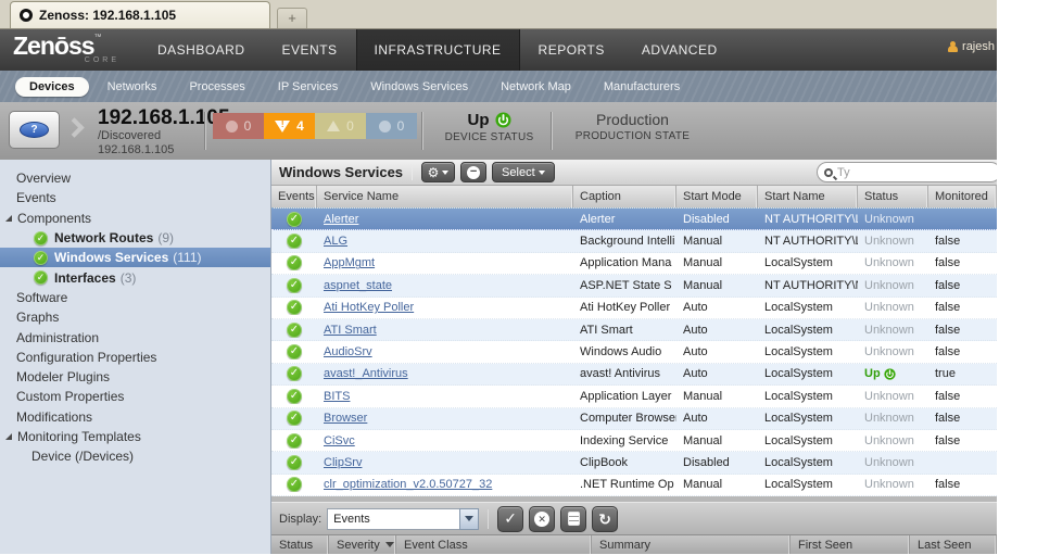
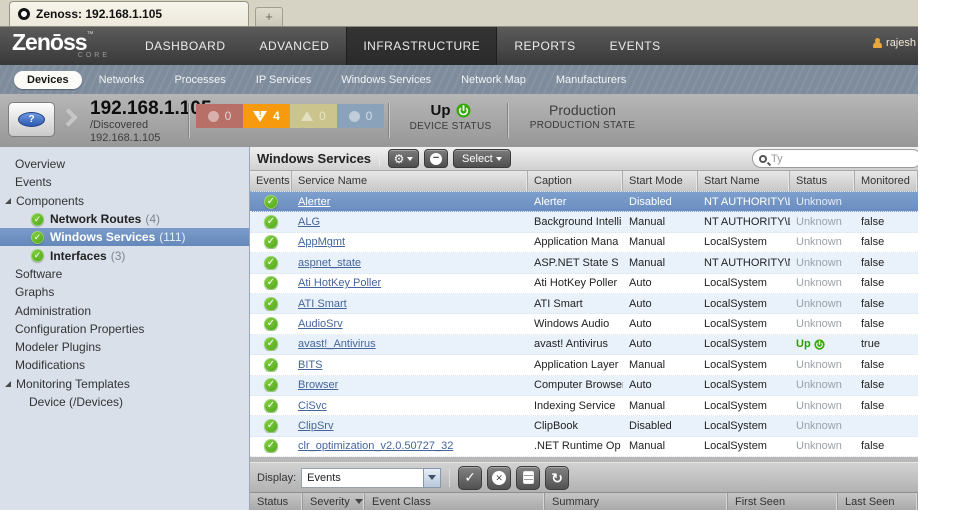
  Zenoss: 192.168.1.105
  +
  Zenōss
  DASHBOARD
- EVENTS
+ ADVANCED
  INFRASTRUCTURE
  REPORTS
- ADVANCED
+ EVENTS
  rajesh
  Devices
  Networks
  Processes
  IP Services
  Windows Services
  Network Map
  Manufacturers
  ?
  192.168.1.1
  /Discovered
  192.168.1.105
  0
  4
  0
  0
  Up
  DEVICE STATUS
  Production
  PRODUCTION STATE
  Overview
  Events
  Components
  Network Routes
- (9)
+ (4)
  Windows Services
  (111)
  Interfaces
  (3)
  Software
  Graphs
  Administration
  Configuration Properties
  Modeler Plugins
- Custom Properties
  Modifications
  Monitoring Templates
  Device (/Devices)
  Windows Services
  ⚙
  −
  Select
  Ty
  Events
  Service Name
  Caption
  Start Mode
  Start Name
  Status
  Monitored
  Alerter
  Alerter
  Disabled
  NT AUTHORITY\
  Unknown
  ALG
  Background Intelli
  Manual
  NT AUTHORITY\
  Unknown
  false
  AppMgmt
  Application Mana
  Manual
  LocalSystem
  Unknown
  false
  aspnet_state
  ASP.NET State S
  Manual
  NT AUTHORITY\
  Unknown
  false
  Ati HotKey Poller
  Ati HotKey Poller
  Auto
  LocalSystem
  Unknown
  false
  ATI Smart
  ATI Smart
  Auto
  LocalSystem
  Unknown
  false
  AudioSrv
  Windows Audio
  Auto
  LocalSystem
  Unknown
  false
  avast!_Antivirus
  avast! Antivirus
  Auto
  LocalSystem
  Up
  true
  BITS
  Application Layer
  Manual
  LocalSystem
  Unknown
  false
  Browser
  Computer Browse
  Auto
  LocalSystem
  Unknown
  false
  CiSvc
  Indexing Service
  Manual
  LocalSystem
  Unknown
  false
  ClipSrv
  ClipBook
  Disabled
  LocalSystem
  Unknown
  clr_optimization_v2.0.50727_32
  .NET Runtime Op
  Manual
  LocalSystem
  Unknown
  false
  Display:
  Events
  ✓
  ✕
  ↻
  Status
  Severity
  Event Class
  Summary
  First Seen
  Last Seen
